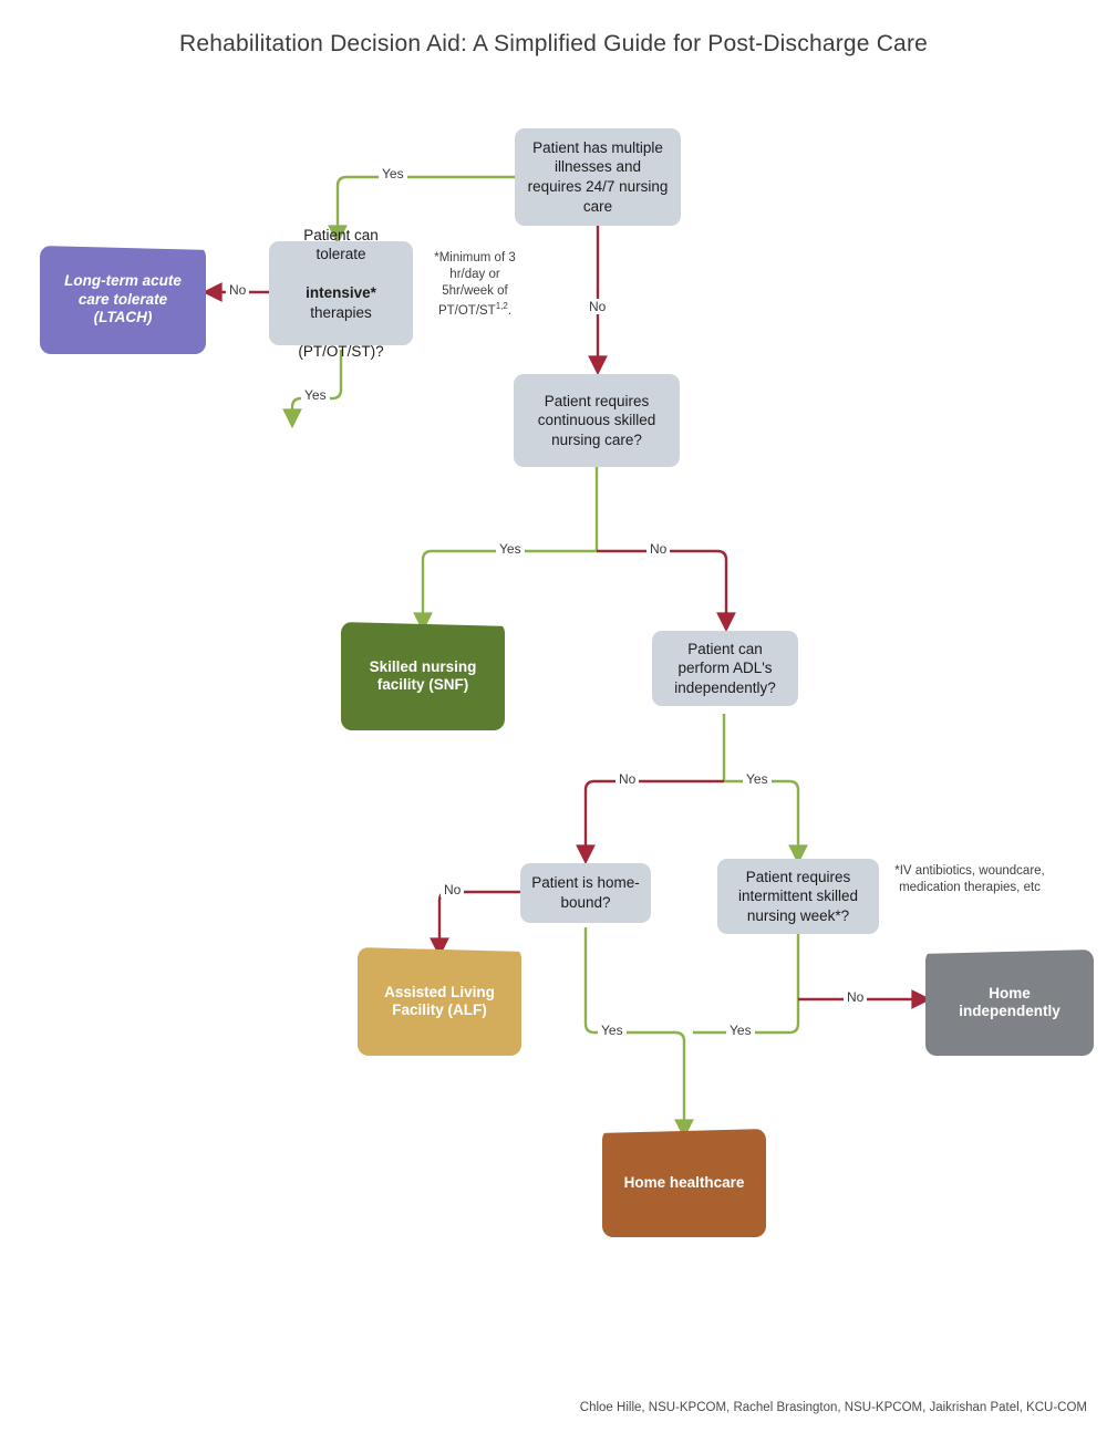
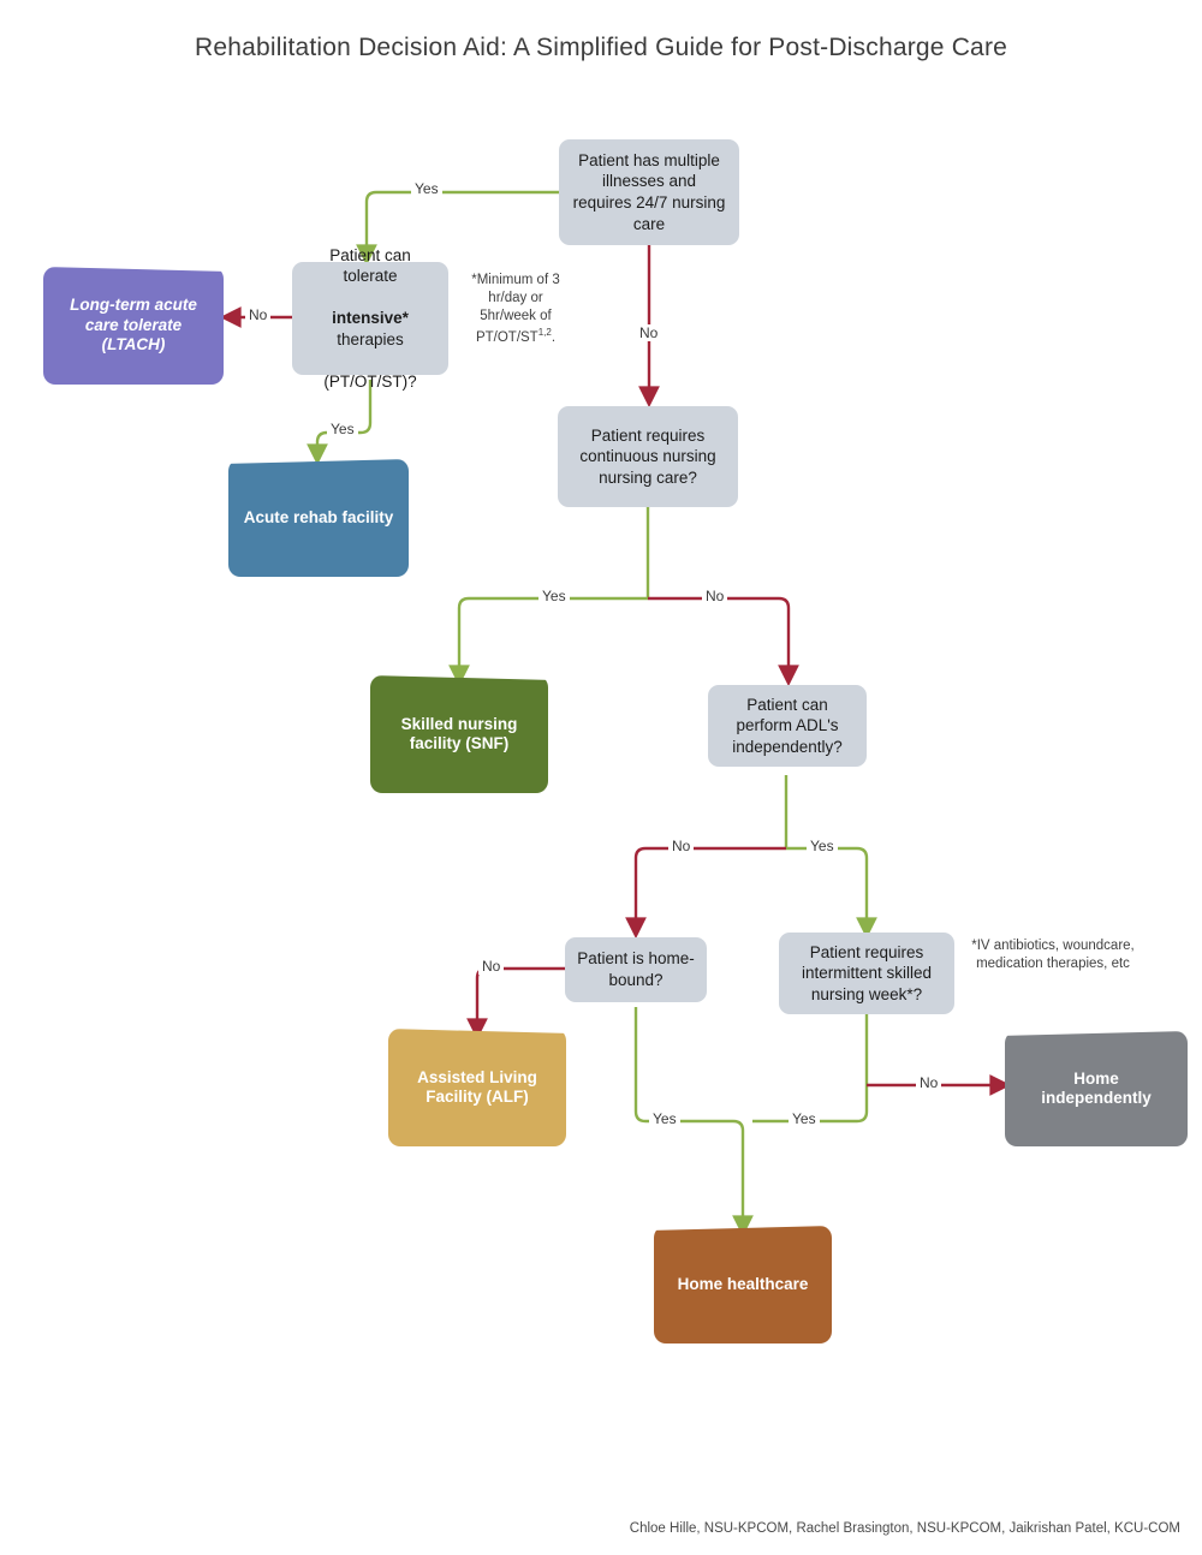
  Rehabilitation Decision Aid: A Simplified Guide for Post-Discharge Care
  Patient has multiple illnesses and requires 24/7 nursing care
  Patient can tolerate
  intensive*
  therapies
  (PT/OT/ST)?
- Patient requires continuous skilled nursing care?
+ Patient requires continuous nursing nursing care?
  Patient can perform ADL's independently?
  Patient is home-bound?
  Patient requires intermittent skilled nursing week*?
  Long-term acute care tolerate (LTACH)
+ Acute rehab facility
  Skilled nursing facility (SNF)
  Assisted Living Facility (ALF)
  Home independently
  Home healthcare
  *Minimum of 3 hr/day or 5hr/week of PT/OT/ST1,2.
  *IV antibiotics, woundcare, medication therapies, etc
  Yes
  No
  No
  Yes
  Yes
  No
  No
  Yes
  No
  Yes
  Yes
  No
  Chloe Hille, NSU-KPCOM, Rachel Brasington, NSU-KPCOM, Jaikrishan Patel, KCU-COM
